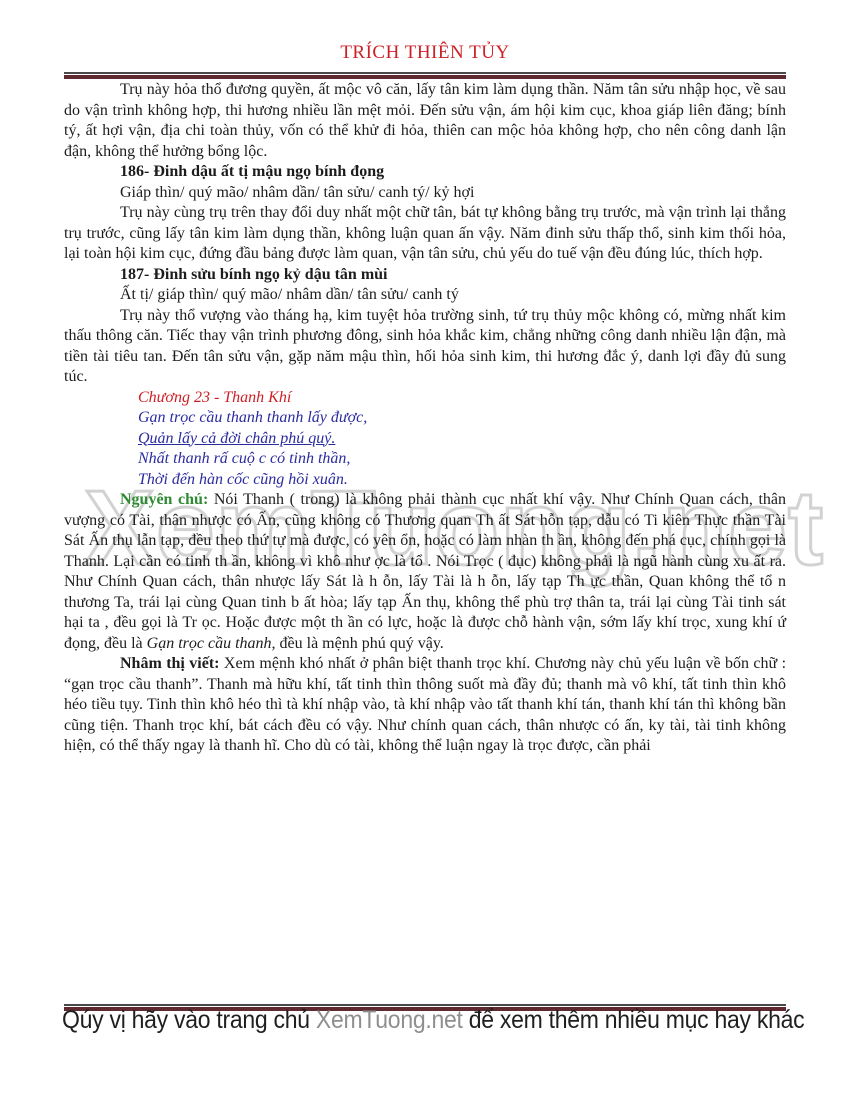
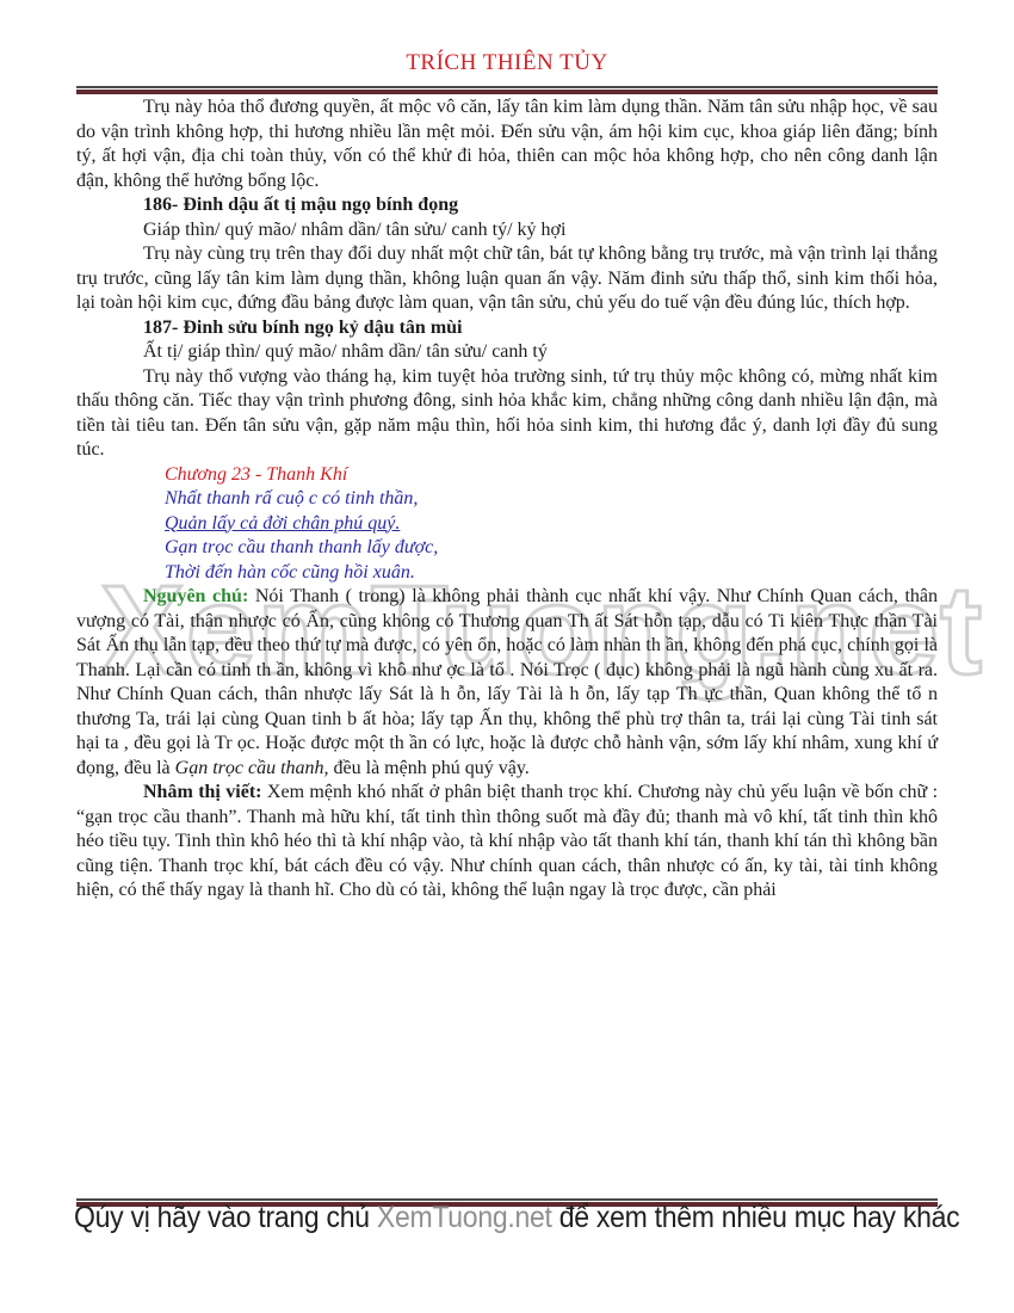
  XemTuong.net
  TRÍCH THIÊN TỦY
  Trụ này hỏa thổ đương quyền, ất mộc vô căn, lấy tân kim làm dụng thần. Năm tân sửu nhập học, về sau do vận trình không hợp, thi hương nhiều lần mệt mỏi. Đến sửu vận, ám hội kim cục, khoa giáp liên đăng; bính tý, ất hợi vận, địa chi toàn thủy, vốn có thể khử đi hỏa, thiên can mộc hỏa không hợp, cho nên công danh lận đận, không thể hưởng bổng lộc.
  186- Đinh dậu ất tị mậu ngọ bính đọng
  Giáp thìn/ quý mão/ nhâm dần/ tân sửu/ canh tý/ kỷ hợi
  Trụ này cùng trụ trên thay đổi duy nhất một chữ tân, bát tự không bằng trụ trước, mà vận trình lại thắng trụ trước, cũng lấy tân kim làm dụng thần, không luận quan ấn vậy. Năm đinh sửu thấp thổ, sinh kim thối hỏa, lại toàn hội kim cục, đứng đầu bảng được làm quan, vận tân sửu, chủ yếu do tuế vận đều đúng lúc, thích hợp.
  187- Đinh sửu bính ngọ kỷ dậu tân mùi
  Ất tị/ giáp thìn/ quý mão/ nhâm dần/ tân sửu/ canh tý
  Trụ này thổ vượng vào tháng hạ, kim tuyệt hỏa trường sinh, tứ trụ thủy mộc không có, mừng nhất kim thấu thông căn. Tiếc thay vận trình phương đông, sinh hỏa khắc kim, chẳng những công danh nhiều lận đận, mà tiền tài tiêu tan. Đến tân sửu vận, gặp năm mậu thìn, hối hỏa sinh kim, thi hương đắc ý, danh lợi đầy đủ sung túc.
  Chương 23 - Thanh Khí
- Gạn trọc cầu thanh thanh lấy được,
+ Nhất thanh rấ cuộ c có tinh thần,
  Quản lấy cả đời chân phú quý.
- Nhất thanh rấ cuộ c có tinh thần,
+ Gạn trọc cầu thanh thanh lấy được,
  Thời đến hàn cốc cũng hồi xuân.
- Nguyên chú: Nói Thanh ( trong) là không phải thành cục nhất khí vậy. Như Chính Quan cách, thân vượng có Tài, thân nhược có Ấn, cũng không có Thương quan Th ất Sát hỗn tạp, dẫu có Ti kiên Thực thần Tài Sát Ấn thụ lẫn tạp, đều theo thứ tự mà được, có yên ổn, hoặc có làm nhàn th ần, không đến phá cục, chính gọi là Thanh. Lại cần có tinh th ần, không vì khô như ợc là tổ . Nói Trọc ( đục) không phải là ngũ hành cùng xu ất ra. Như Chính Quan cách, thân nhược lấy Sát là h ỗn, lấy Tài là h ỗn, lấy tạp Th ực thần, Quan không thể tổ n thương Ta, trái lại cùng Quan tinh b ất hòa; lấy tạp Ấn thụ, không thể phù trợ thân ta, trái lại cùng Tài tinh sát hại ta , đều gọi là Tr ọc. Hoặc được một th ần có lực, hoặc là được chỗ hành vận, sớm lấy khí trọc, xung khí ứ đọng, đều là Gạn trọc cầu thanh, đều là mệnh phú quý vậy.
+ Nguyên chú: Nói Thanh ( trong) là không phải thành cục nhất khí vậy. Như Chính Quan cách, thân vượng có Tài, thân nhược có Ấn, cũng không có Thương quan Th ất Sát hỗn tạp, dẫu có Ti kiên Thực thần Tài Sát Ấn thụ lẫn tạp, đều theo thứ tự mà được, có yên ổn, hoặc có làm nhàn th ần, không đến phá cục, chính gọi là Thanh. Lại cần có tinh th ần, không vì khô như ợc là tổ . Nói Trọc ( đục) không phải là ngũ hành cùng xu ất ra. Như Chính Quan cách, thân nhược lấy Sát là h ỗn, lấy Tài là h ỗn, lấy tạp Th ực thần, Quan không thể tổ n thương Ta, trái lại cùng Quan tinh b ất hòa; lấy tạp Ấn thụ, không thể phù trợ thân ta, trái lại cùng Tài tinh sát hại ta , đều gọi là Tr ọc. Hoặc được một th ần có lực, hoặc là được chỗ hành vận, sớm lấy khí nhâm, xung khí ứ đọng, đều là Gạn trọc cầu thanh, đều là mệnh phú quý vậy.
  Nhâm thị viết: Xem mệnh khó nhất ở phân biệt thanh trọc khí. Chương này chủ yếu luận về bốn chữ : “gạn trọc cầu thanh”. Thanh mà hữu khí, tất tinh thìn thông suốt mà đầy đủ; thanh mà vô khí, tất tinh thìn khô héo tiều tụy. Tinh thìn khô héo thì tà khí nhập vào, tà khí nhập vào tất thanh khí tán, thanh khí tán thì không bần cũng tiện. Thanh trọc khí, bát cách đều có vậy. Như chính quan cách, thân nhược có ấn, ky tài, tài tinh không hiện, có thể thấy ngay là thanh hĩ. Cho dù có tài, không thể luận ngay là trọc được, cần phải
  Qúy vị hãy vào trang chủ XemTuong.net để xem thêm nhiều mục hay khác
